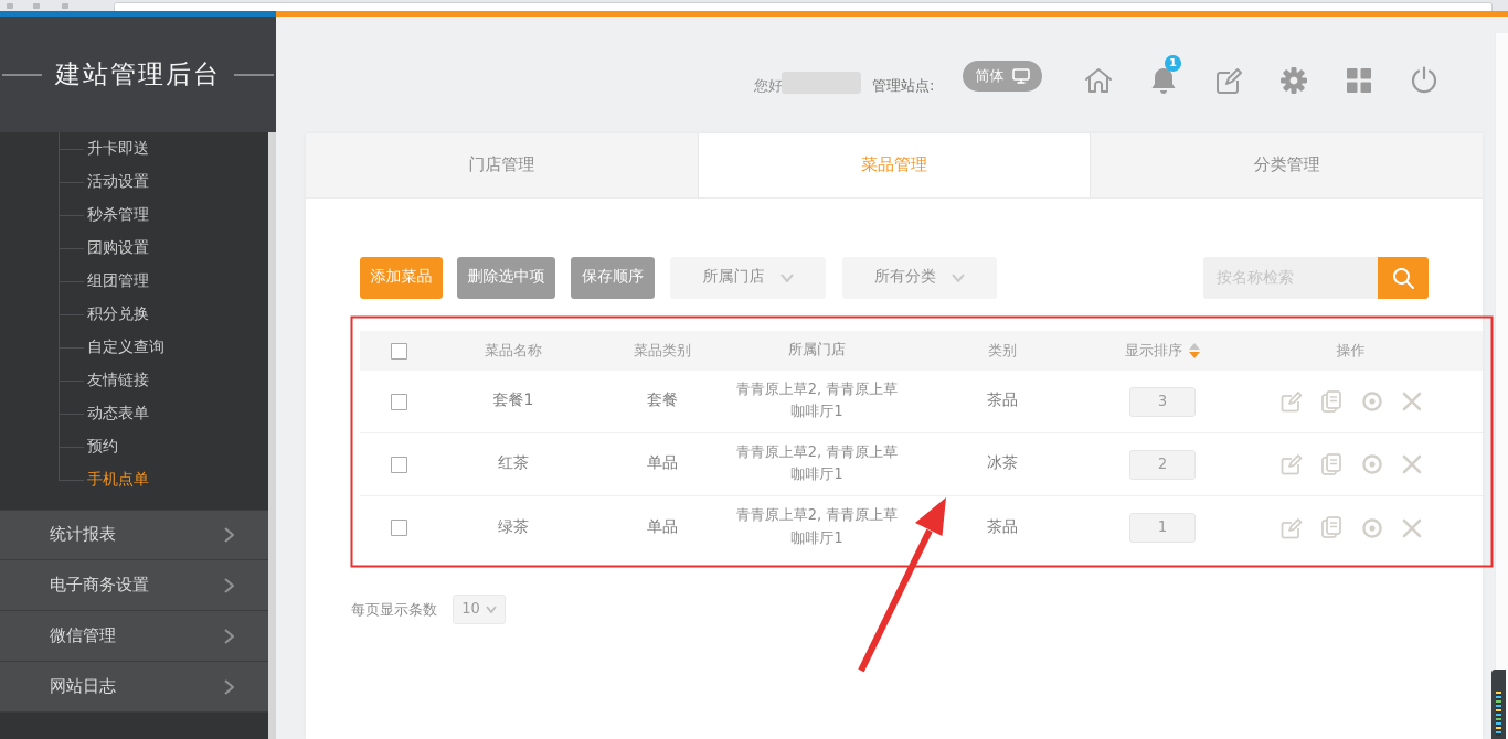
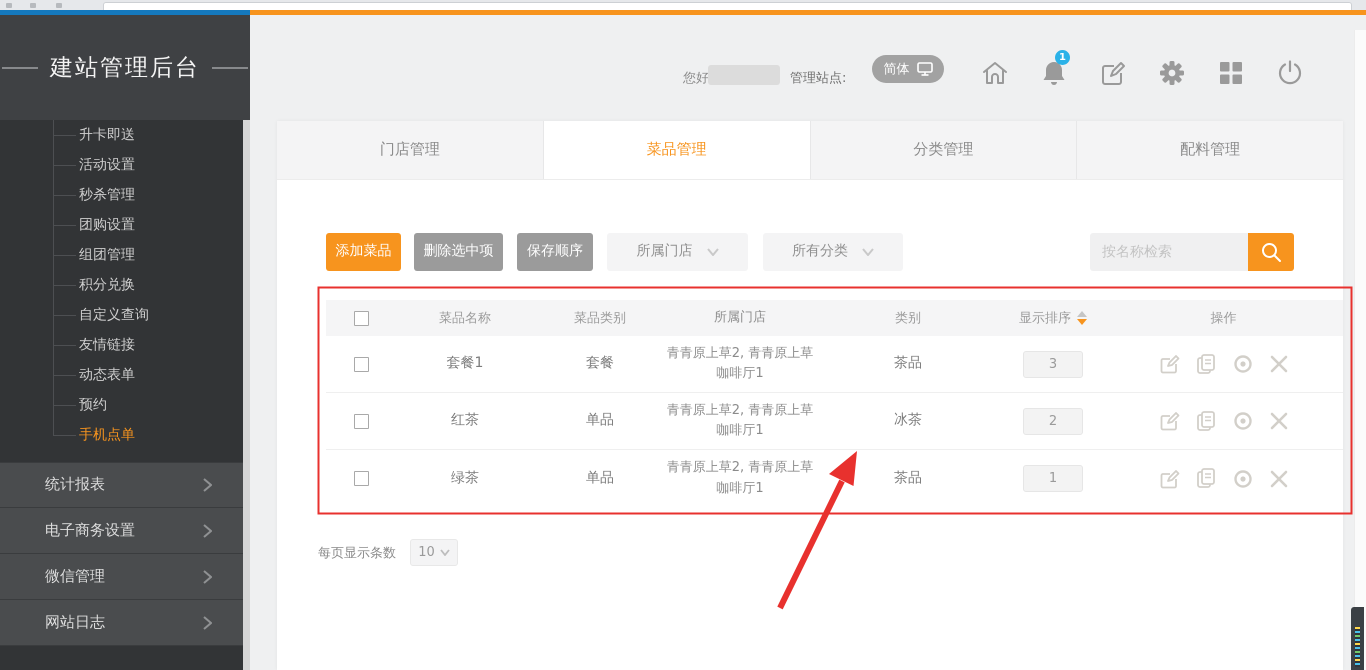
  建站管理后台
  升卡即送
  活动设置
  秒杀管理
  团购设置
  组团管理
  积分兑换
  自定义查询
  友情链接
  动态表单
  预约
  手机点单
  统计报表
  电子商务设置
  微信管理
  网站日志
  您好
  管理站点:
  简体
  1
  门店管理
  菜品管理
  分类管理
+ 配料管理
  添加菜品
  删除选中项
  保存顺序
  所属门店
  所有分类
  按名称检索
  菜品名称
  菜品类别
  所属门店
  类别
  显示排序
  操作
  套餐1
  套餐
  青青原上草2, 青青原上草咖啡厅1
  茶品
  3
  红茶
  单品
  青青原上草2, 青青原上草咖啡厅1
  冰茶
  2
  绿茶
  单品
  青青原上草2, 青青原上草咖啡厅1
  茶品
  1
  每页显示条数
  10
